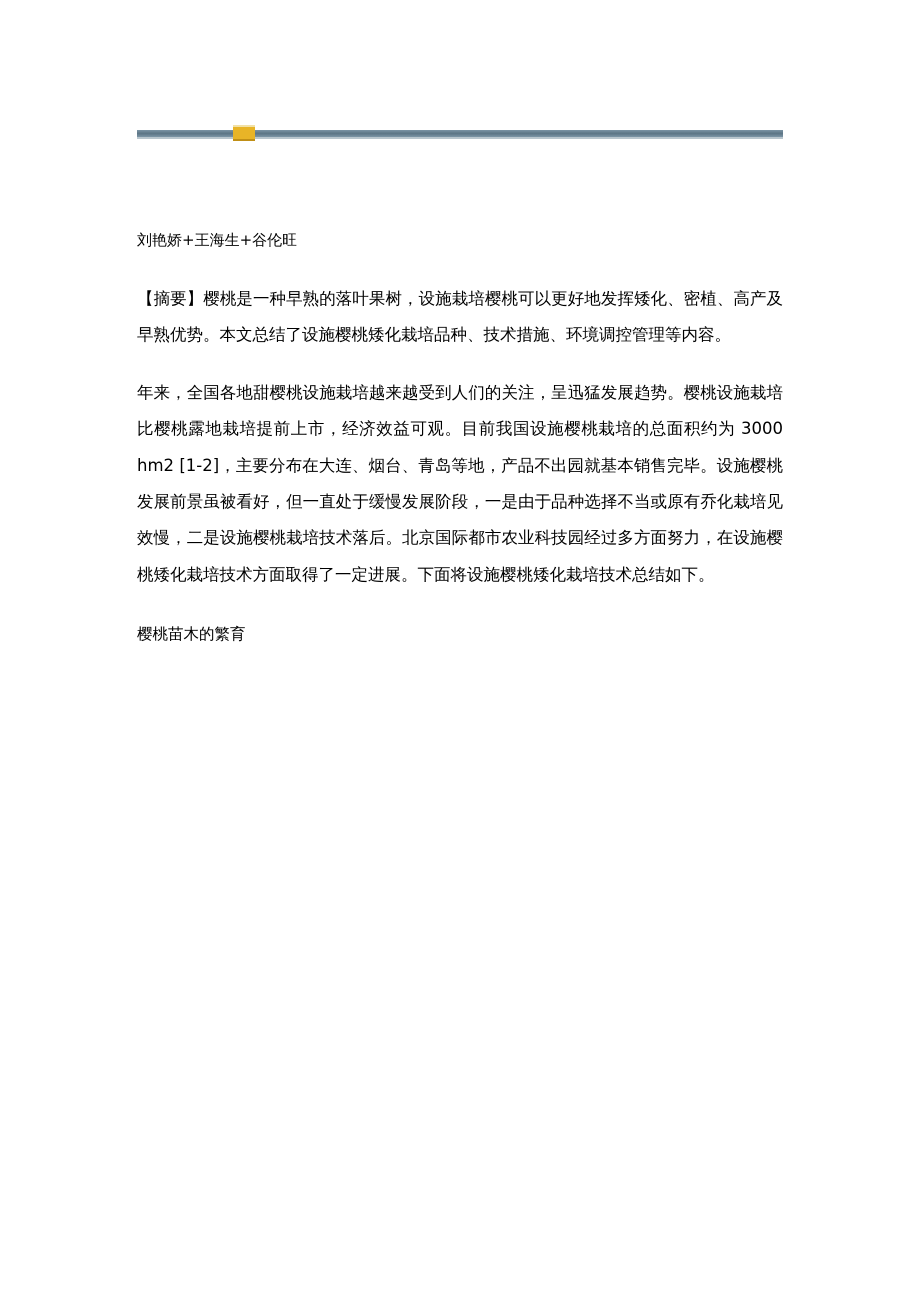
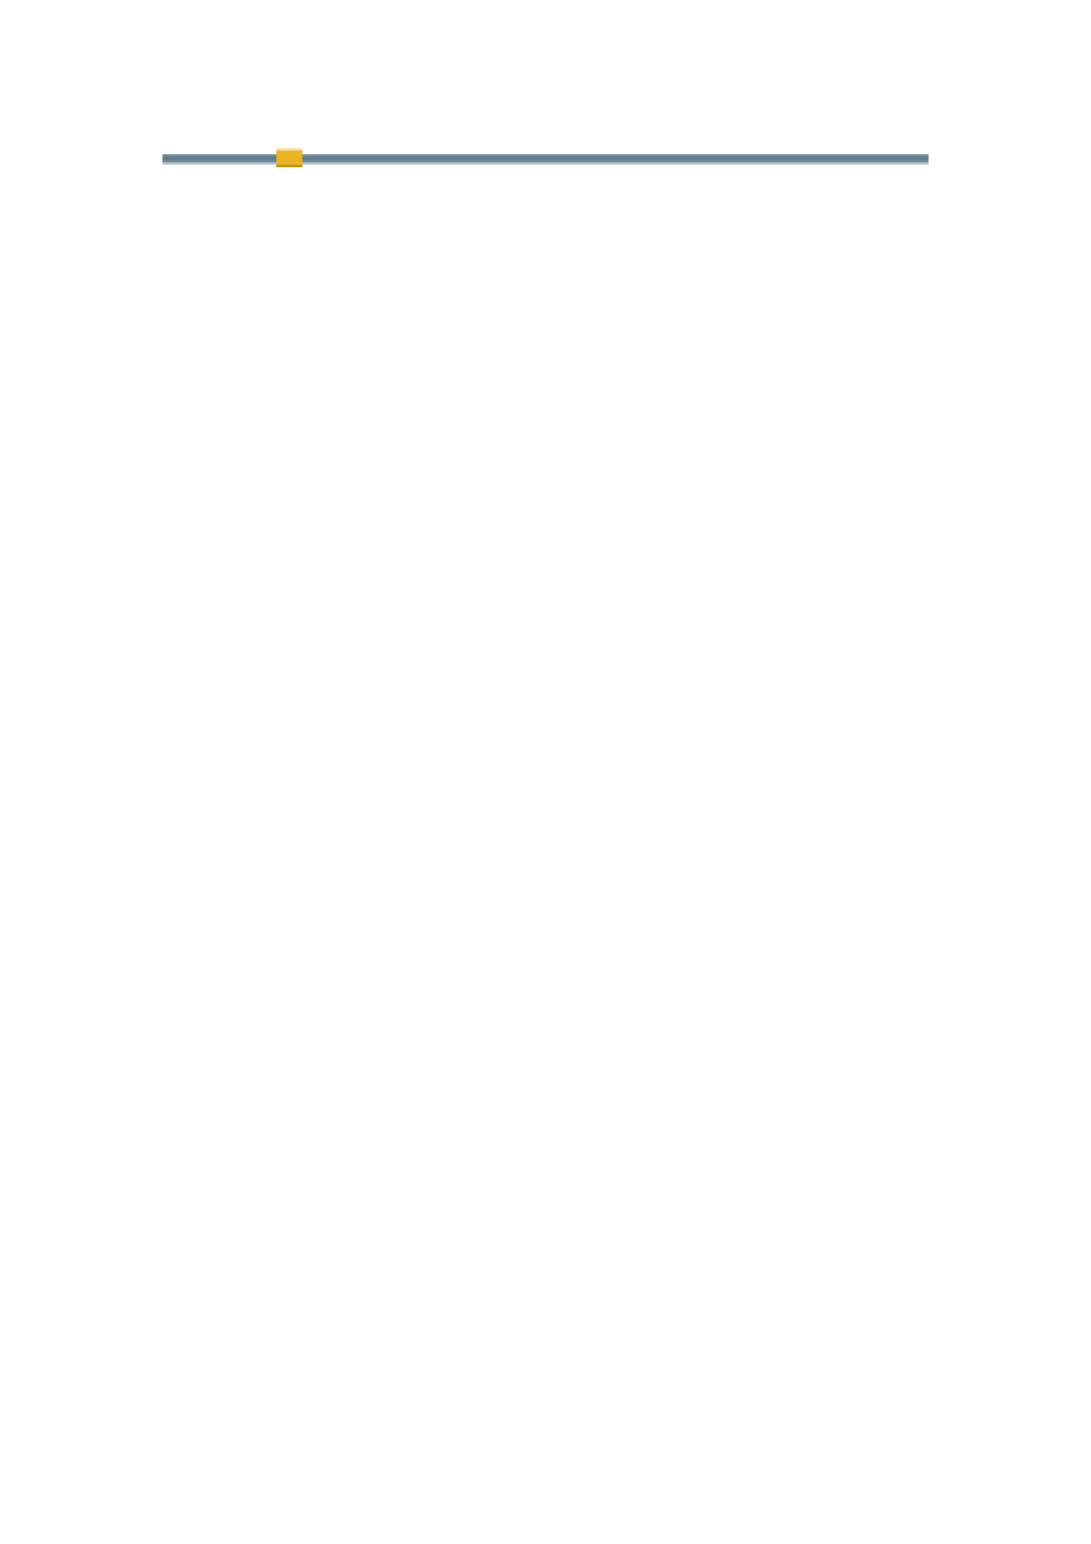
- 刘艳娇+王海生+谷伦旺
- 【摘要】樱桃是一种早熟的落叶果树，设施栽培樱桃可以更好地发挥矮化、密植、高产及早熟优势。本文总结了设施樱桃矮化栽培品种、技术措施、环境调控管理等内容。
- 年来，全国各地甜樱桃设施栽培越来越受到人们的关注，呈迅猛发展趋势。樱桃设施栽培比樱桃露地栽培提前上市，经济效益可观。目前我国设施樱桃栽培的总面积约为 3000 hm2 [1-2]，主要分布在大连、烟台、青岛等地，产品不出园就基本销售完毕。设施樱桃发展前景虽被看好，但一直处于缓慢发展阶段，一是由于品种选择不当或原有乔化栽培见效慢，二是设施樱桃栽培技术落后。北京国际都市农业科技园经过多方面努力，在设施樱桃矮化栽培技术方面取得了一定进展。下面将设施樱桃矮化栽培技术总结如下。
- 樱桃苗木的繁育
